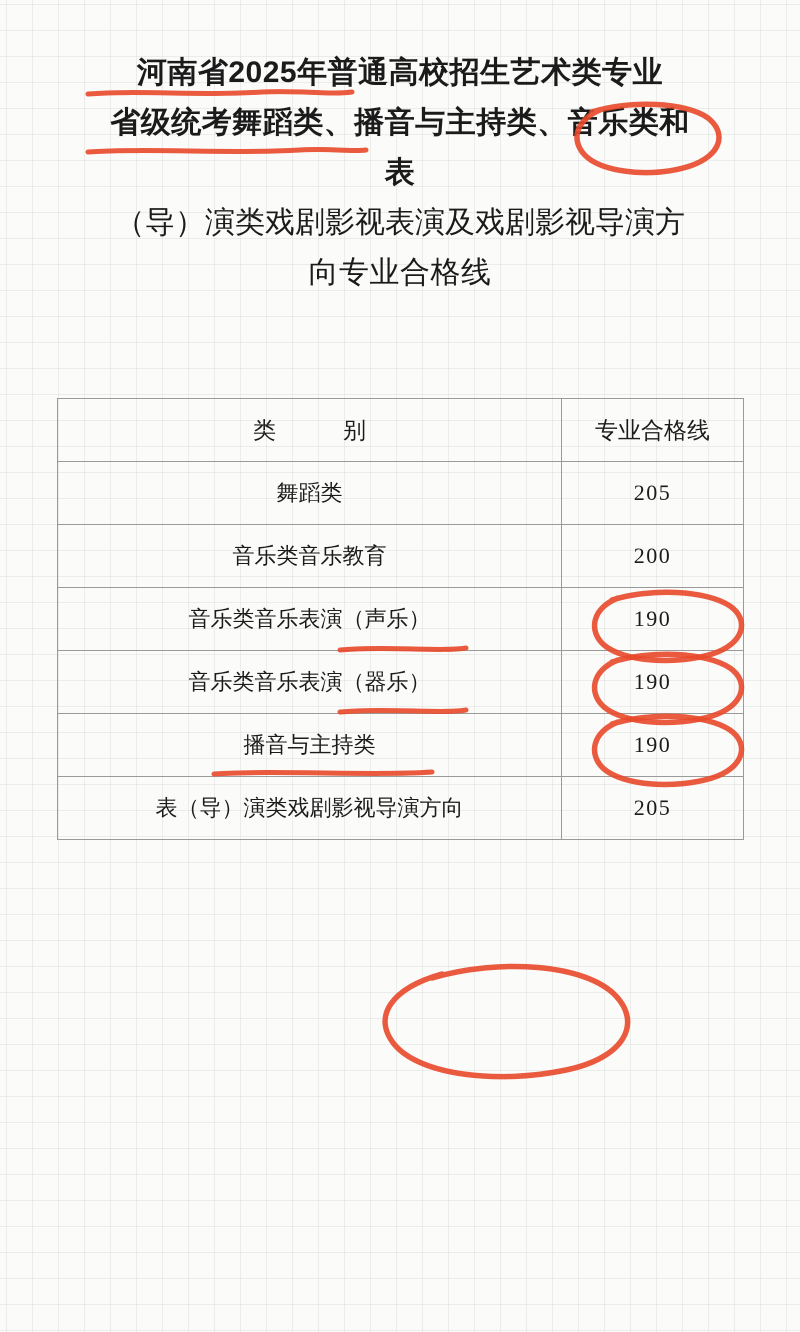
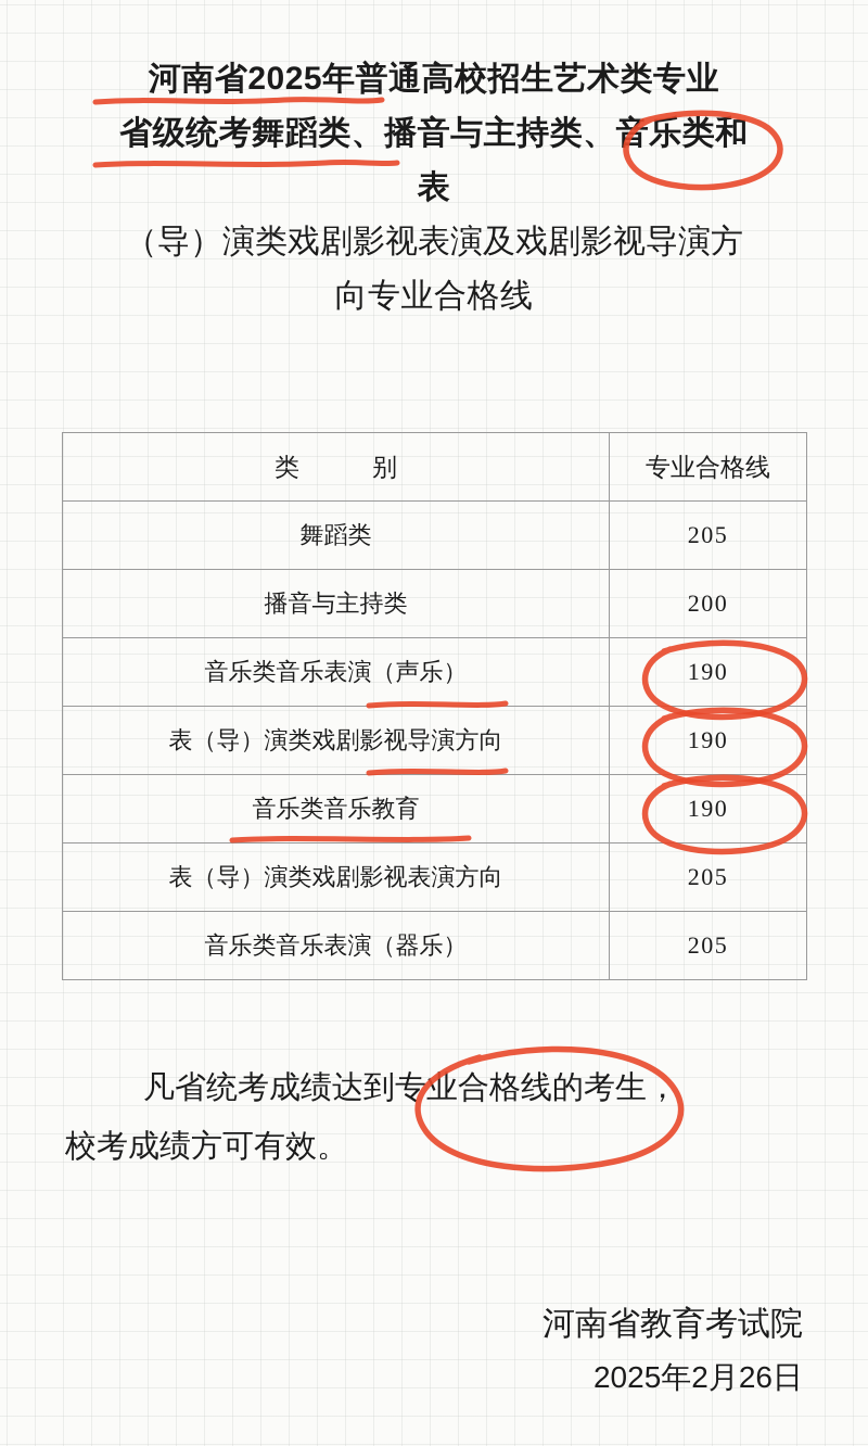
  河南省2025年普通高校招生艺术类专业
  省级统考舞蹈类、播音与主持类、乐类和
  表
  （导）演类戏剧影视表演及戏剧影视导演方
  向专业合格线
  类 别	专业合格线
  舞蹈类	205
- 音乐类音乐教育	200
+ 播音与主持类	200
  音乐类音乐表演（声乐）	190
- 音乐类音乐表演（器乐）	190
+ 表（导）演类戏剧影视导演方向	190
- 播音与主持类	190
+ 音乐类音乐教育	190
+ 表（导）演类戏剧影视表演方向	205
- 表（导）演类戏剧影视导演方向	205
+ 音乐类音乐表演（器乐）	205
+ 凡省统考成绩达到专业合格线的考生，
+ 校考成绩方可有效。
+ 河南省教育考试院
+ 2025年2月26日
